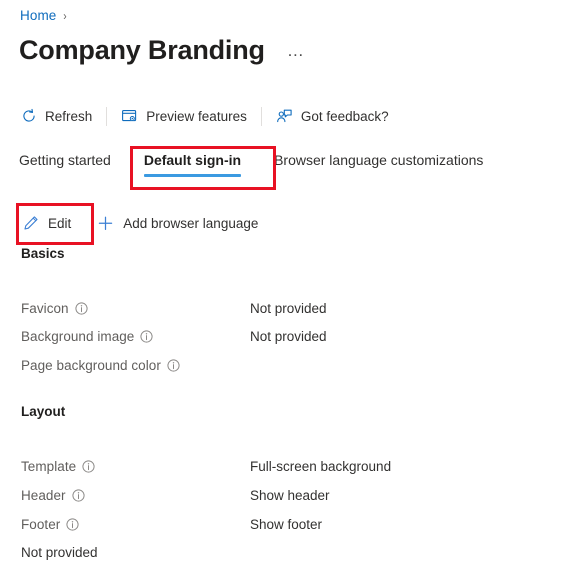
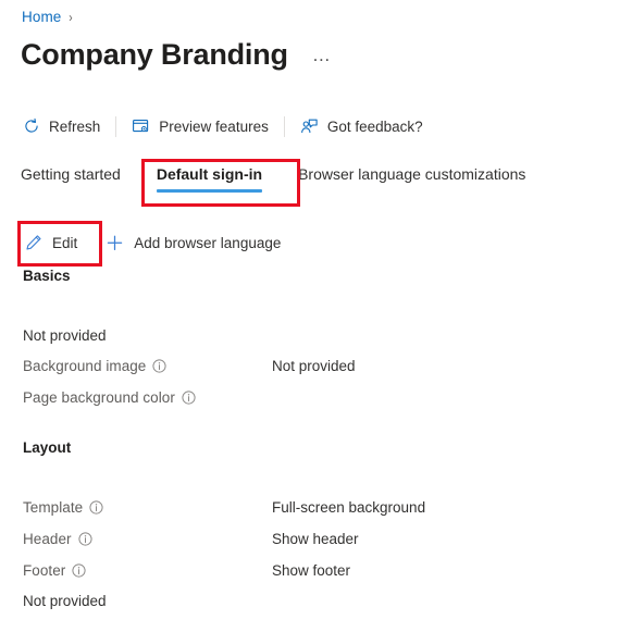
  Home
  ›
  Company Branding
  …
  Refresh
  Preview features
  Got feedback?
  Getting started
  Default sign-in
  Browser language customizations
  Edit
  Add browser language
  Basics
- Favicon
  Not provided
  Background image
  Not provided
  Page background color
  Layout
  Template
  Full-screen background
  Header
  Show header
  Footer
  Show footer
  Not provided
